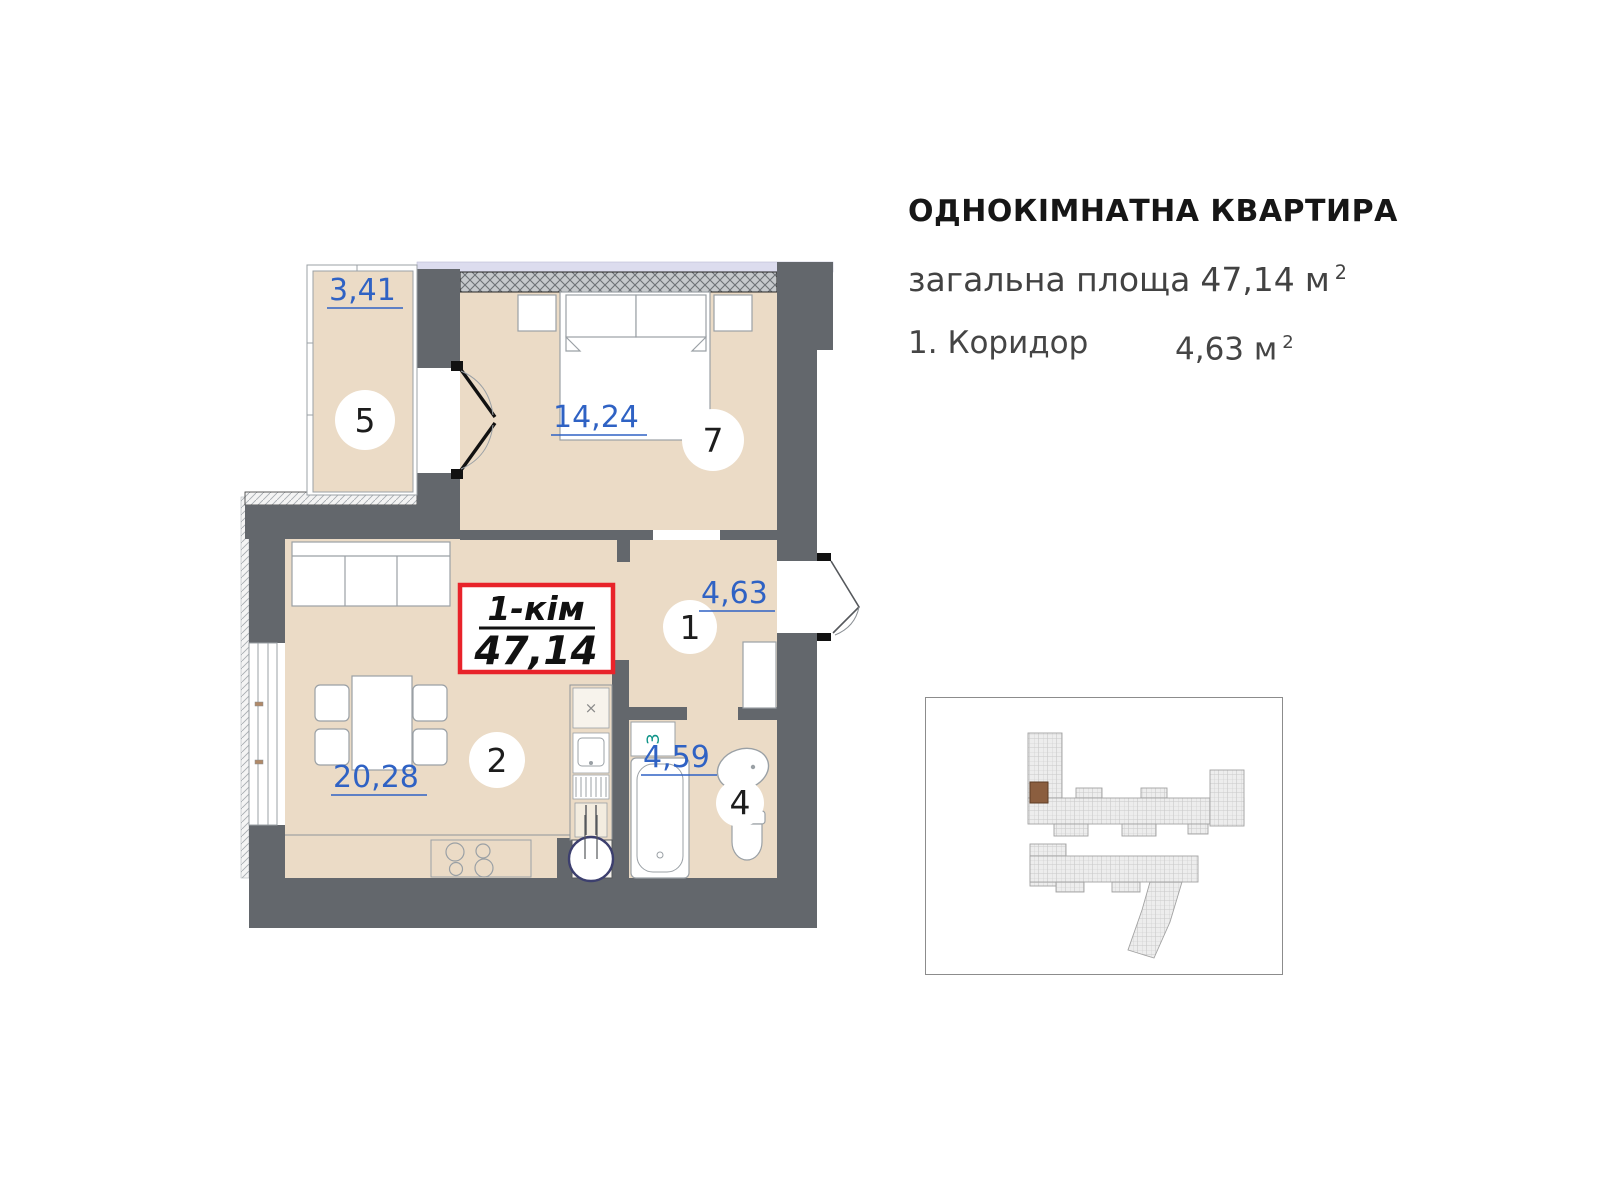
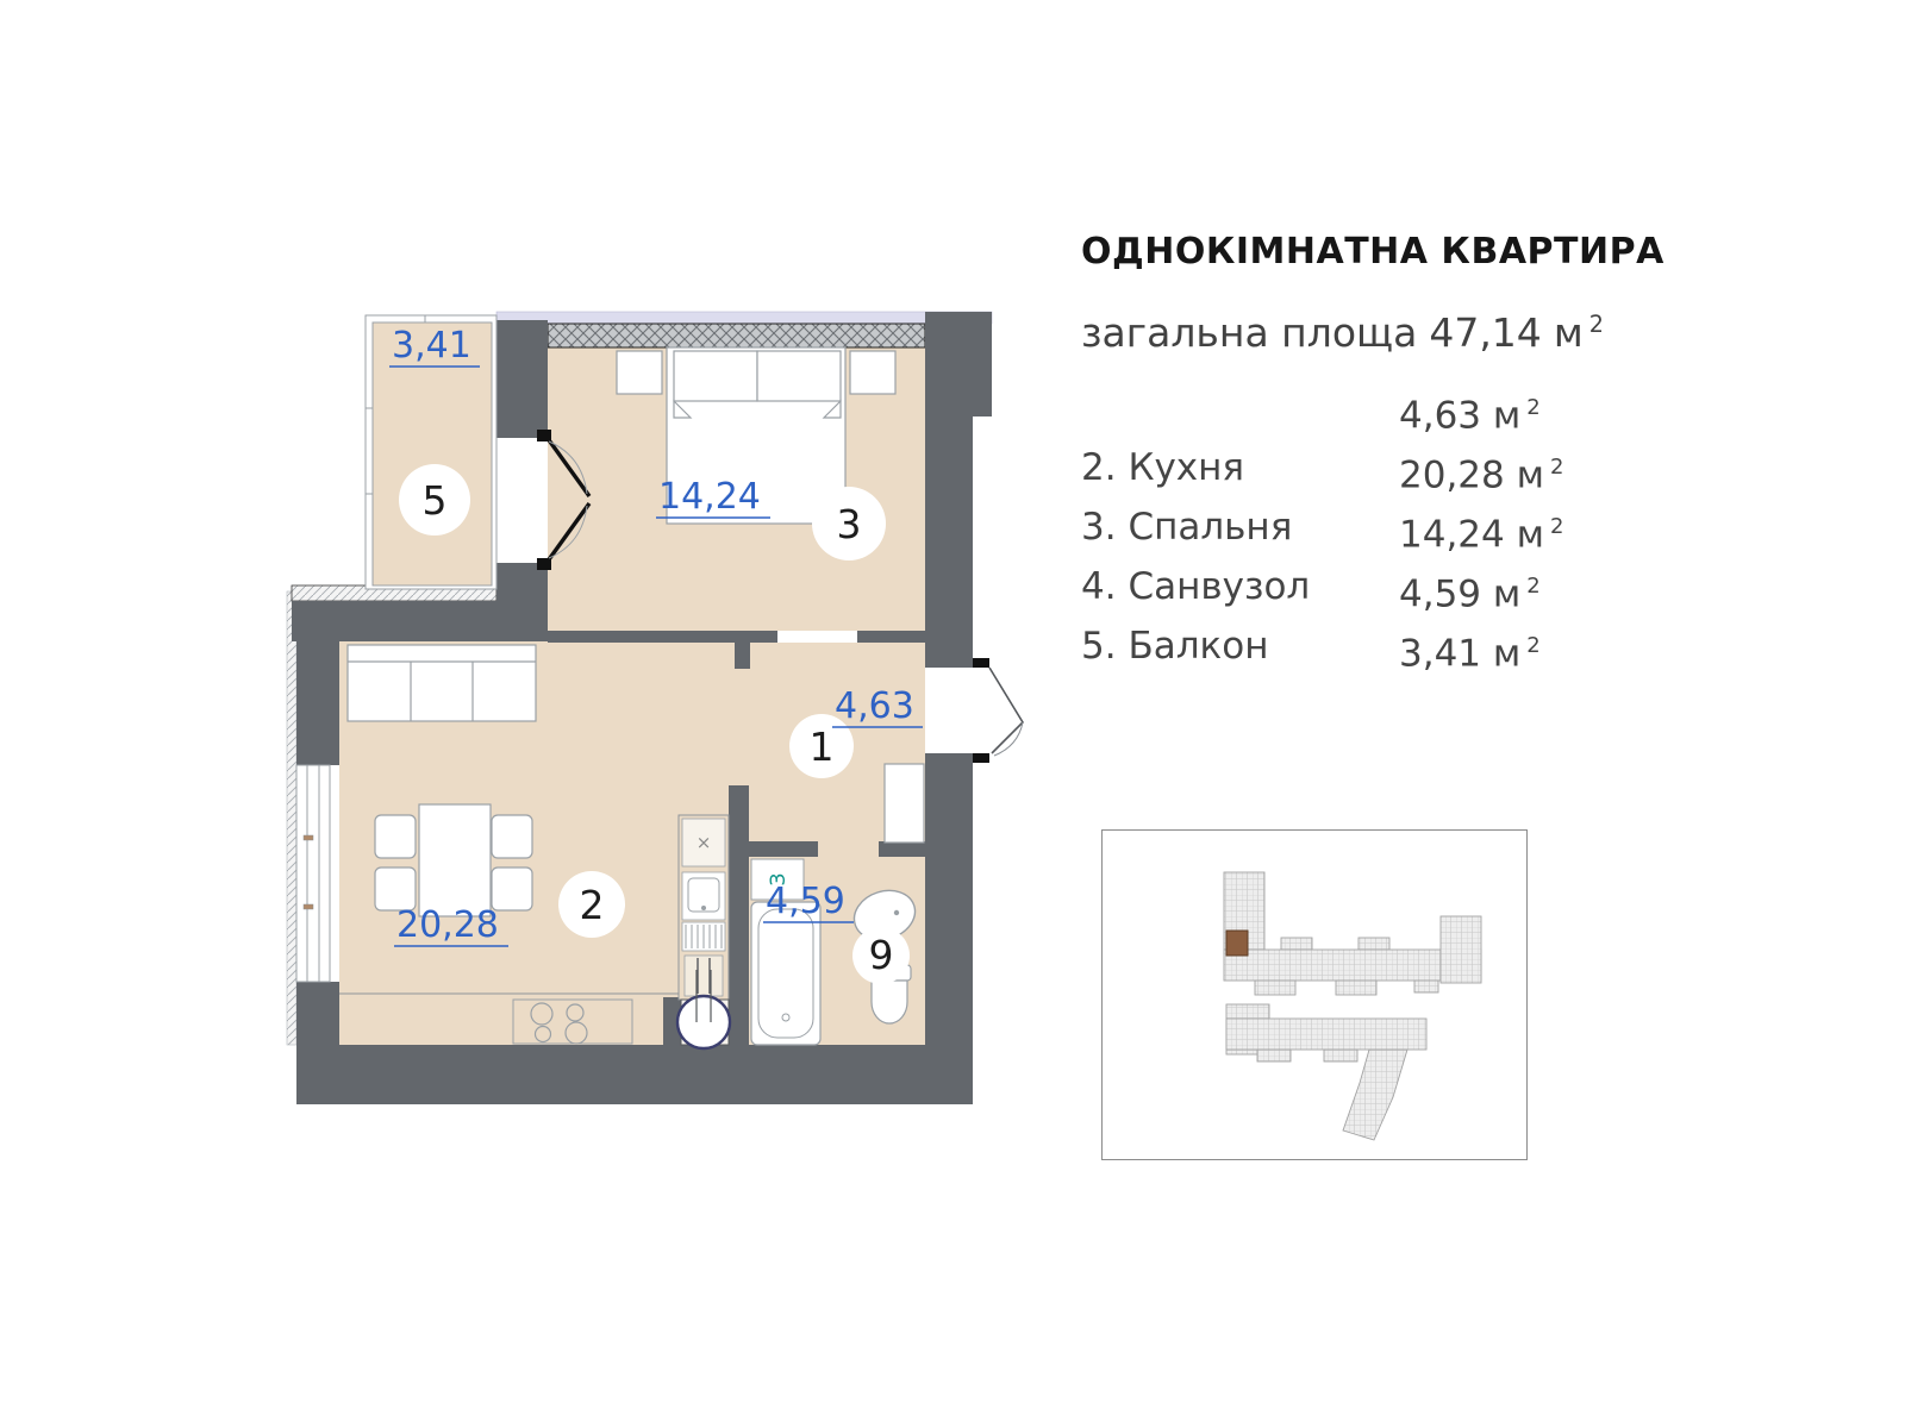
  ОДНОКІМНАТНА КВАРТИРА
  загальна площа 47,14 м 2
- 1. Коридор
  4,63 м 2
+ 2. Кухня
+ 20,28 м 2
+ 3. Спальня
+ 14,24 м 2
+ 4. Санвузол
+ 4,59 м 2
+ 5. Балкон
+ 3,41 м 2
  ×
  5
- 7
+ 3
  2
  1
- 4
+ 9
  3,41
  14,24
  20,28
  4,63
  4,59
- 1-кім
- 47,14
